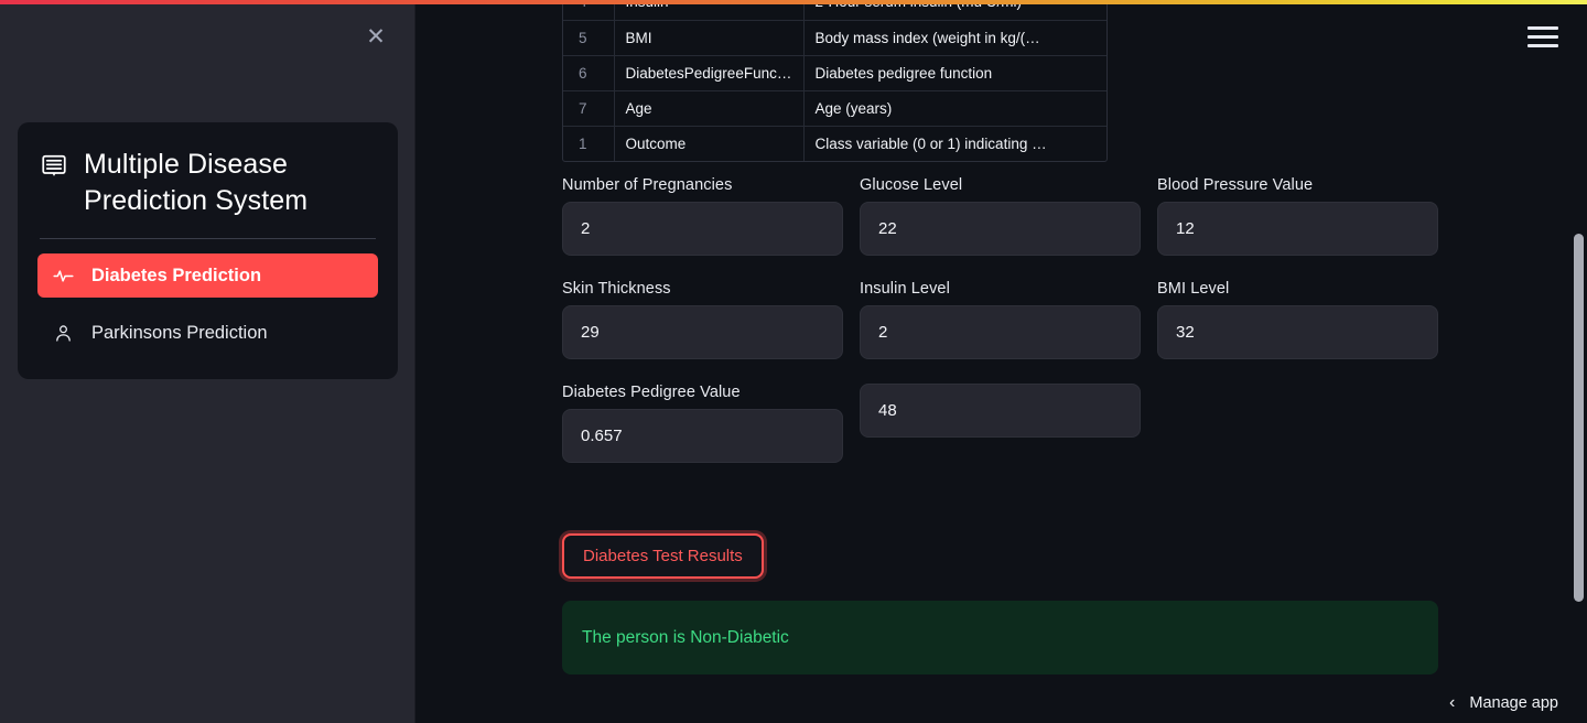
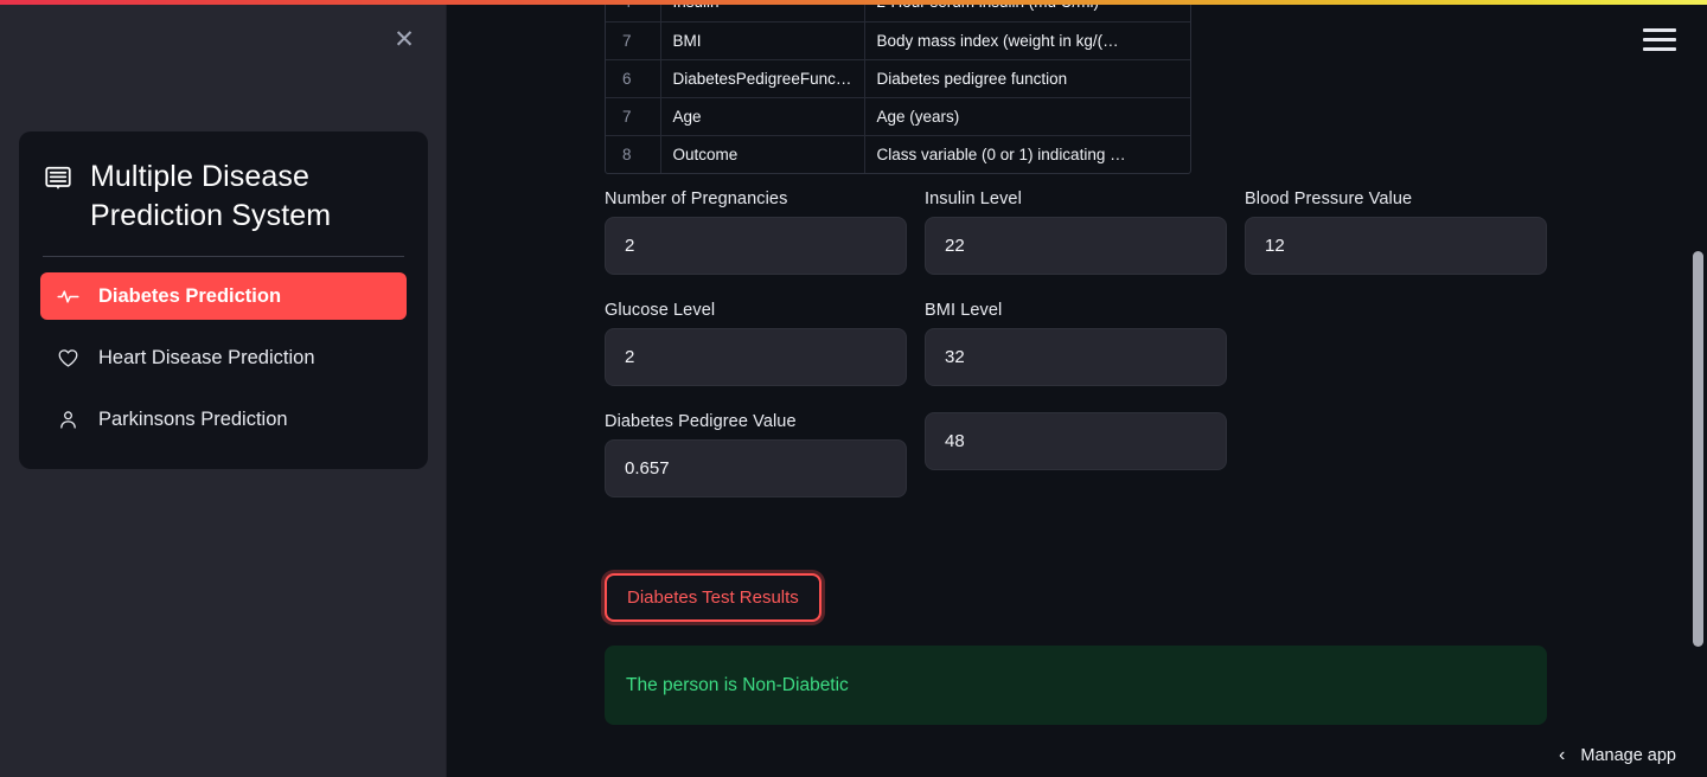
  ✕
  Multiple Disease Prediction System
  Diabetes Prediction
+ Heart Disease Prediction
  Parkinsons Prediction
- 5	BMI	Body mass index (weight in kg/(…
+ 7	BMI	Body mass index (weight in kg/(…
  6	DiabetesPedigreeFunction	Diabetes pedigree function
  7	Age	Age (years)
- 1	Outcome	Class variable (0 or 1) indicating …
+ 8	Outcome	Class variable (0 or 1) indicating …
  Number of Pregnancies
  2
- Glucose Level
+ Insulin Level
  22
  Blood Pressure Value
  12
- Skin Thickness
- 29
- Insulin Level
+ Glucose Level
  2
  BMI Level
  32
  Diabetes Pedigree Value
  0.657
  48
  Diabetes Test Results
  The person is Non-Diabetic
  ‹
  Manage app
